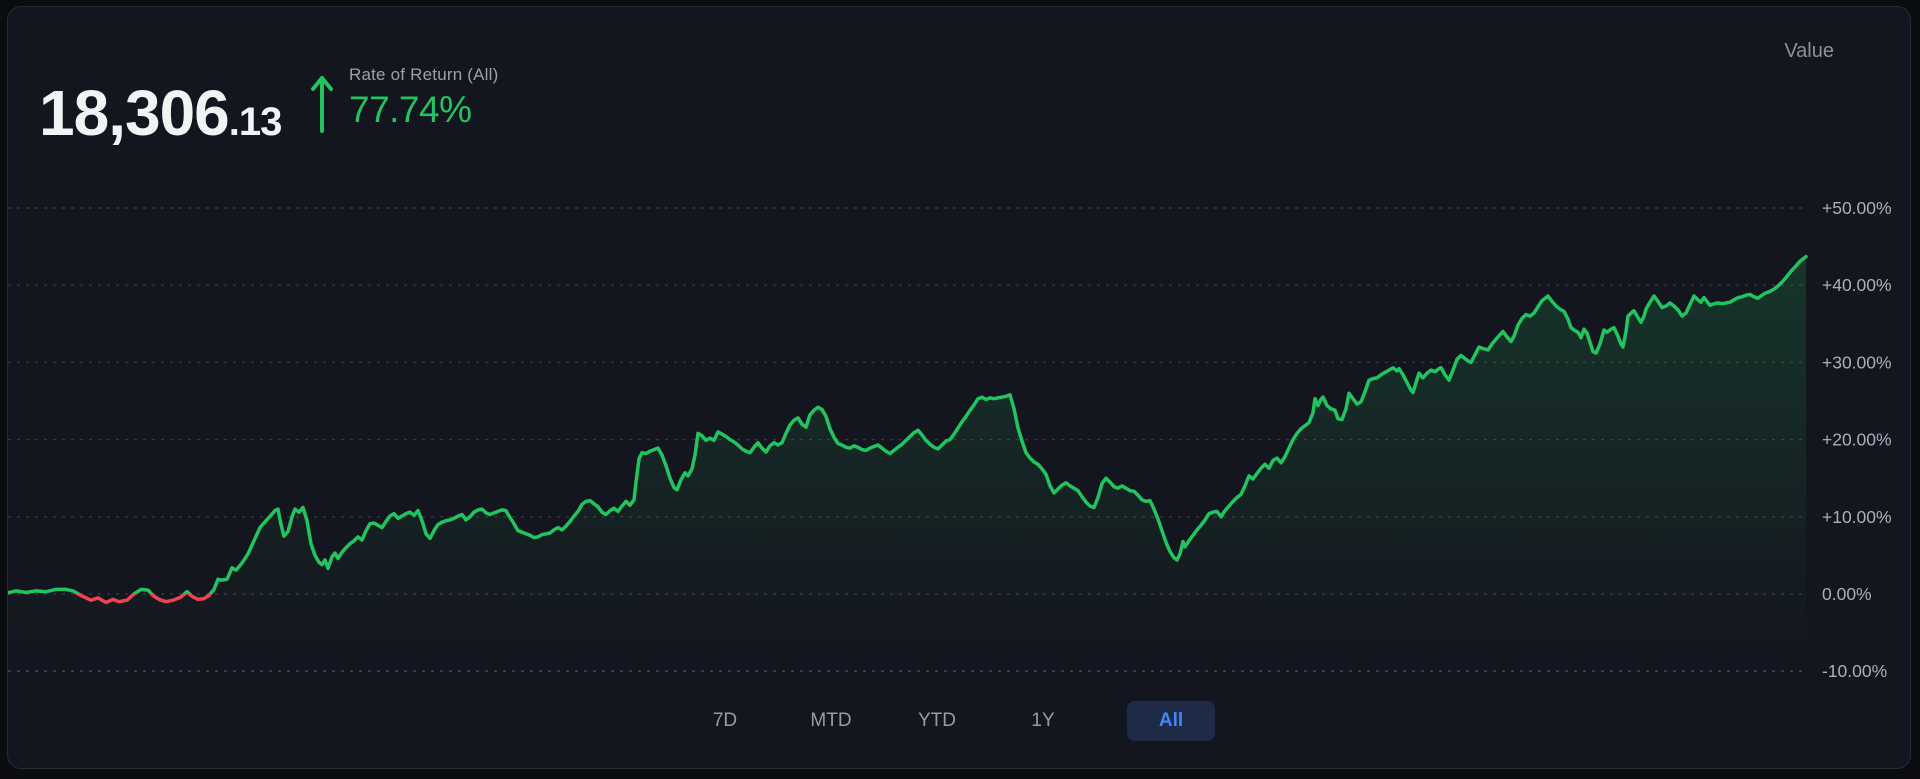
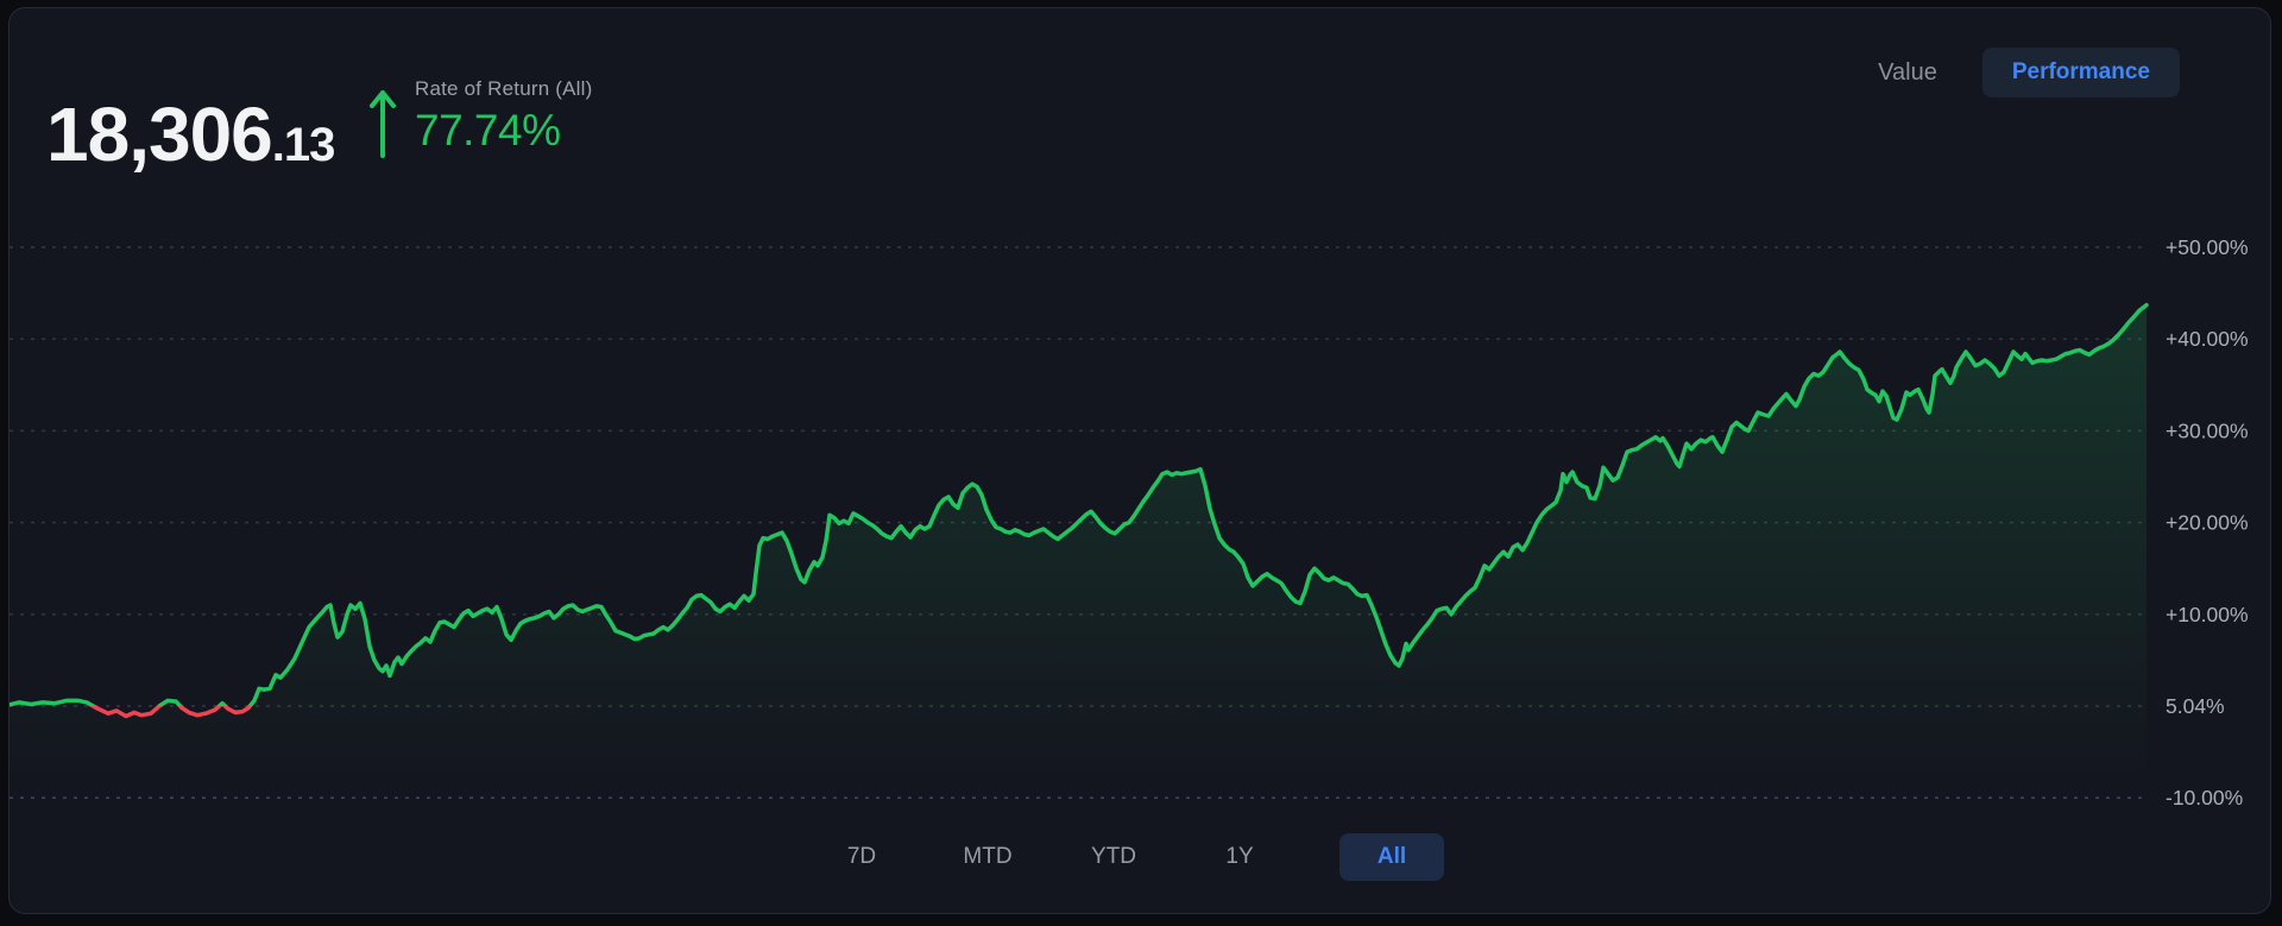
  +50.00%
  +40.00%
  +30.00%
  +20.00%
  +10.00%
- 0.00%
+ 5.04%
  -10.00%
  18,306.13
  Rate of Return (All)
  77.74%
  Value
+ Performance
  7D
  MTD
  YTD
  1Y
  All
